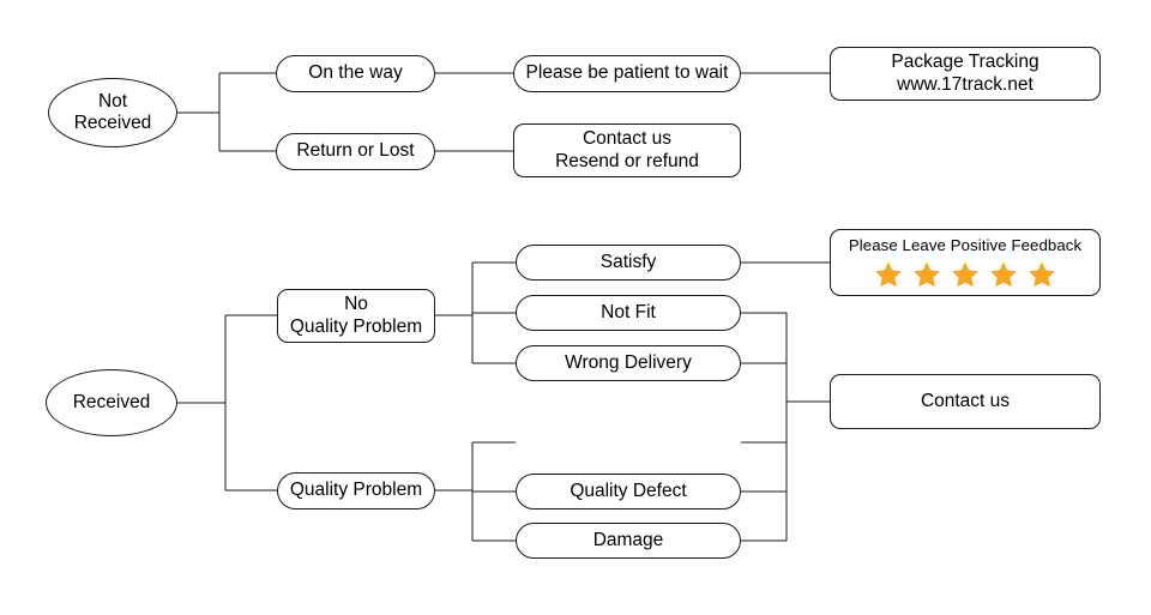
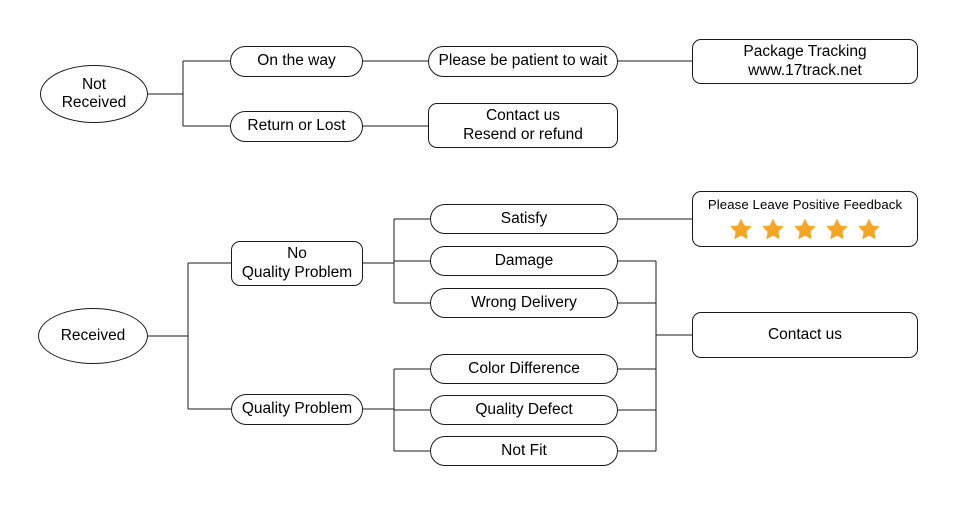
  Not
  Received
  On the way
  Return or Lost
  Please be patient to wait
  Package Tracking
  www.17track.net
  Contact us
  Resend or refund
  Received
  No
  Quality Problem
  Quality Problem
  Satisfy
- Not Fit
+ Damage
  Wrong Delivery
+ Color Difference
  Quality Defect
- Damage
+ Not Fit
  Please Leave Positive Feedback
  Contact us
